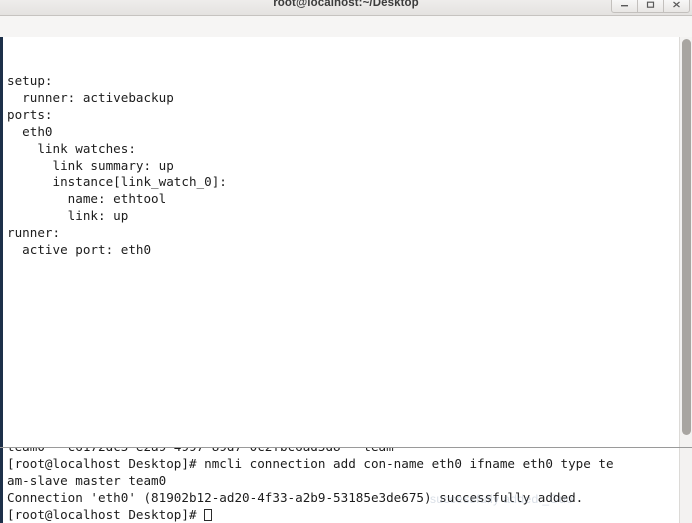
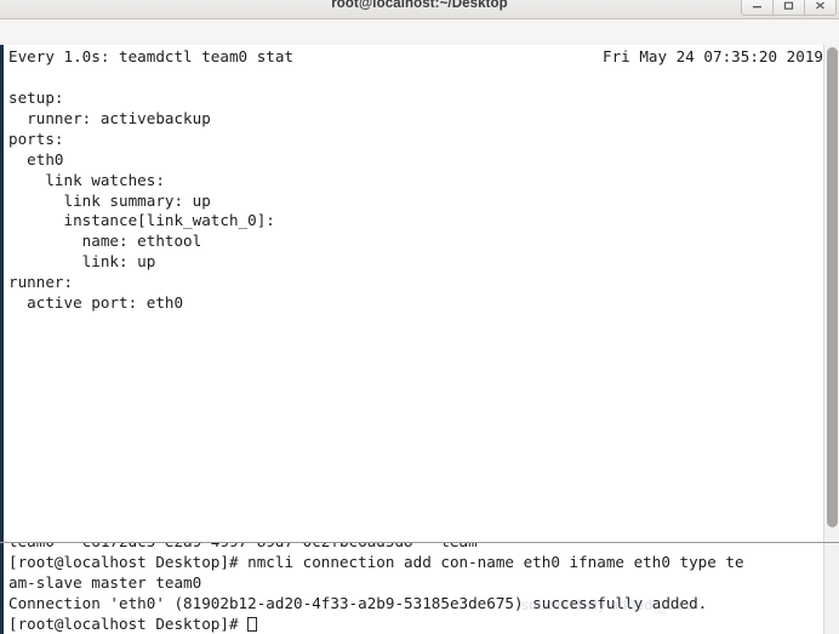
  root@localhost:~/Desktop
+ Every 1.0s: teamdctl team0 stat
+ Fri May 24 07:35:20 2019
  setup:
  runner: activebackup
  ports:
  eth0
  link watches:
  link summary: up
  instance[link_watch_0]:
  name: ethtool
  link: up
  runner:
  active port: eth0
  [root@localhost Desktop]# nmcli connection add con-name eth0 ifname eth0 type te
  am-slave master team0
  Connection 'eth0' (81902b12-ad20-4f33-a2b9-53185e3de675) successfully added. [root@localhost Desktop]#
  successfully added._Guo
